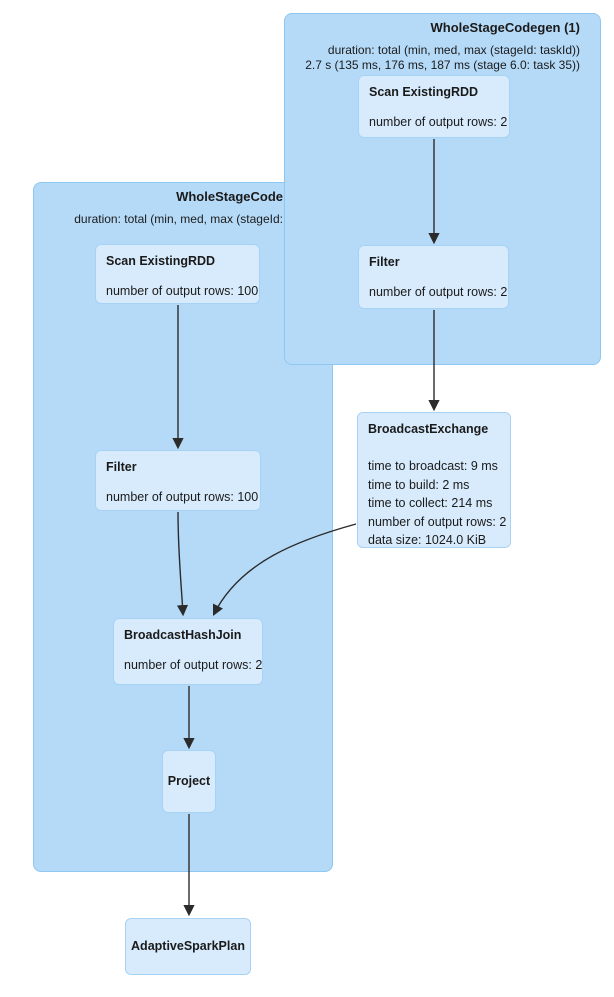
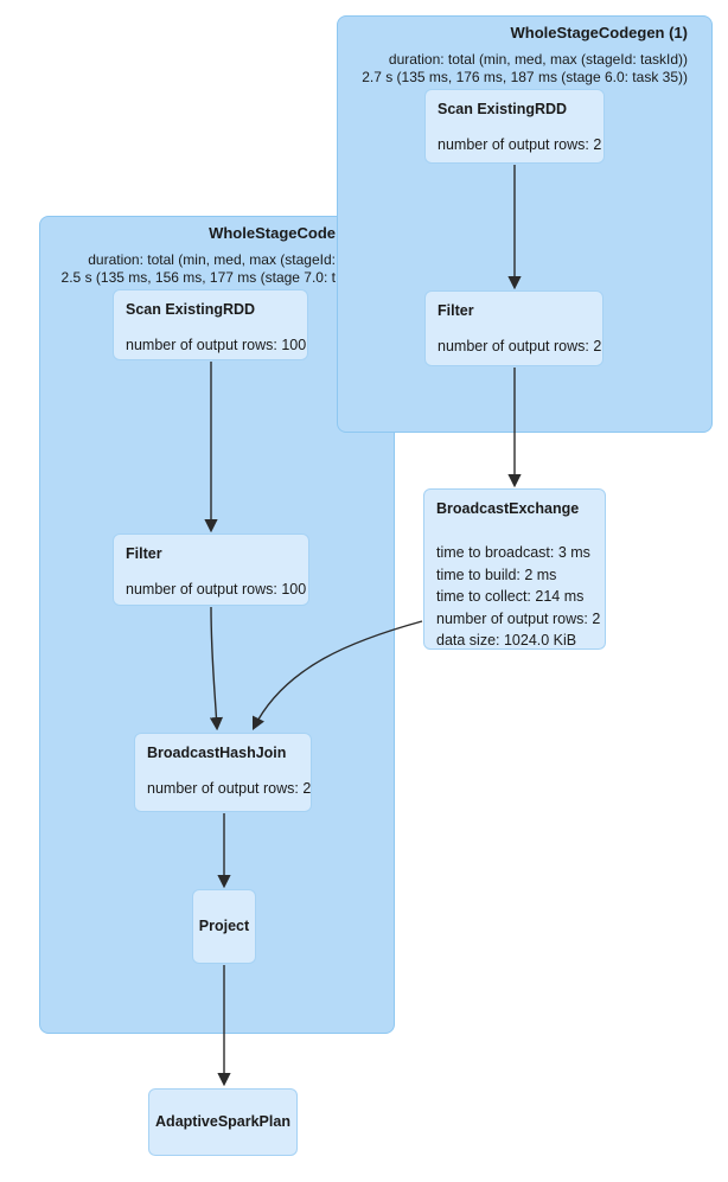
  WholeStageCode
  duration: total (min, med, max (stageId:
+ 2.5 s (135 ms, 156 ms, 177 ms (stage 7.0: t
  WholeStageCodegen (1)
  duration: total (min, med, max (stageId: taskId))
  2.7 s (135 ms, 176 ms, 187 ms (stage 6.0: task 35))
  Scan ExistingRDD
  number of output rows:
  Filter
  number of output rows:
  Scan ExistingRDD
  number of output rows: 10
  Filter
  number of output rows: 10
  BroadcastExchange
- time to broadcast: 9 ms
+ time to broadcast: 3 ms
  time to build: 2 ms
  time to collect: 214 ms
  number of output rows:
  data size: 1024.0 KiB
  BroadcastHashJoin
  number of output rows:
  Project
  AdaptiveSparkPlan
